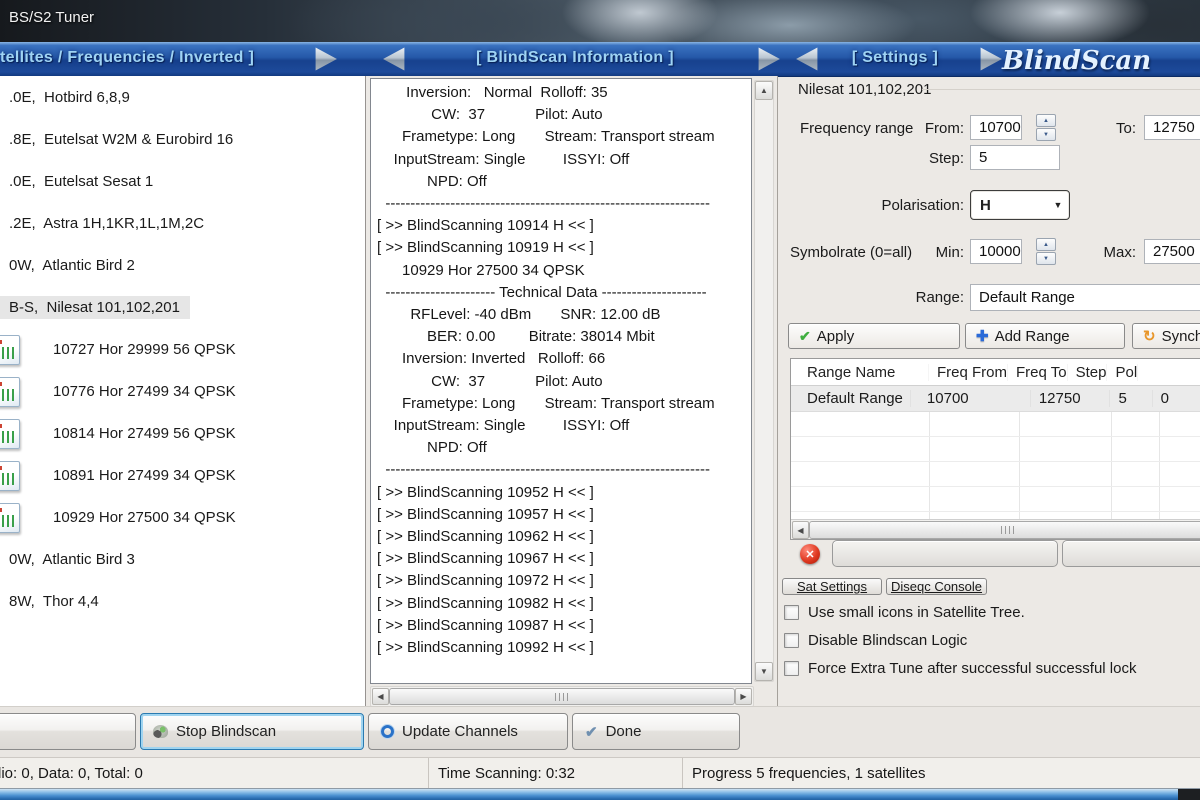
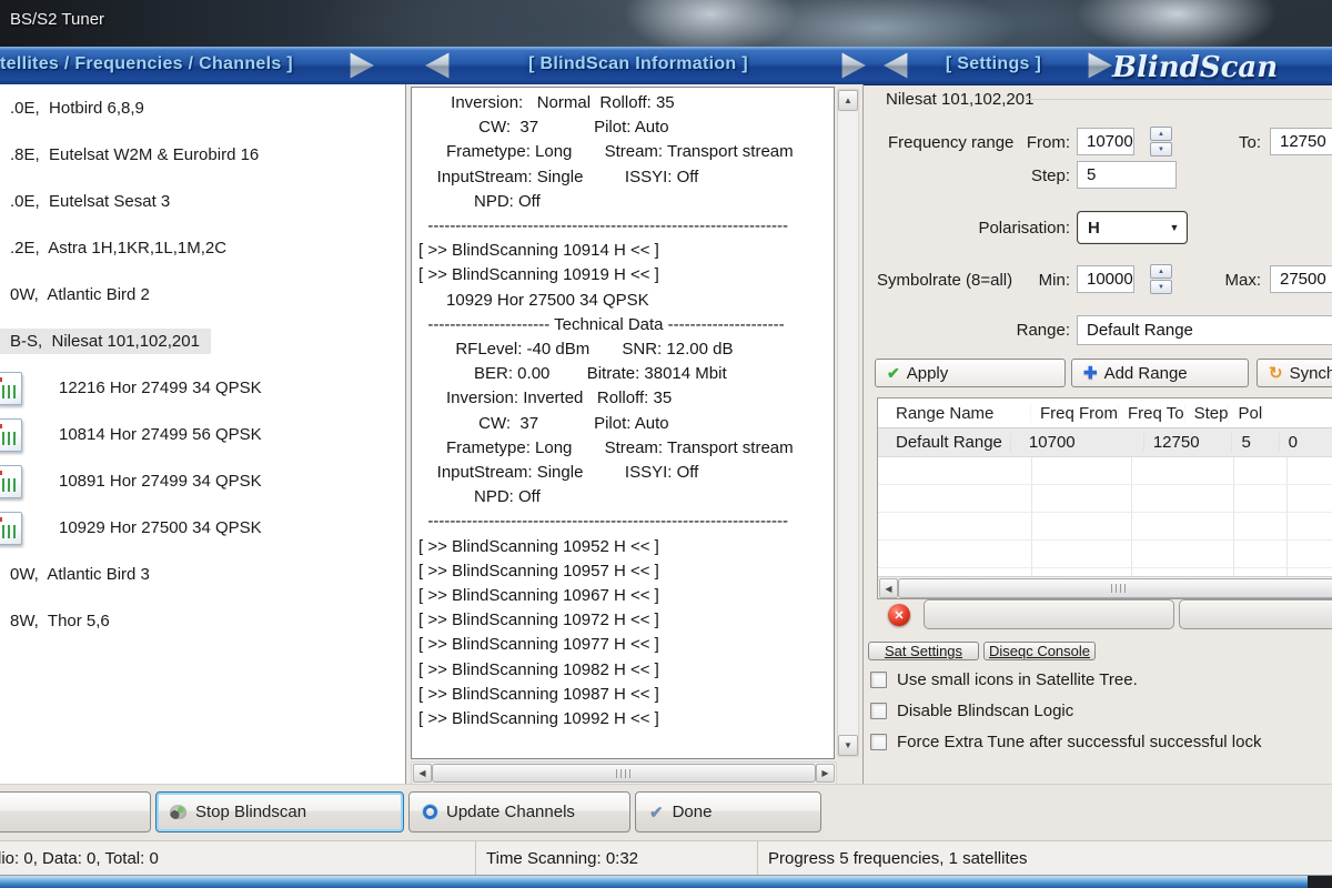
  BS/S2 Tuner
- tellites / Frequencies / Inverted ]
+ tellites / Frequencies / Channels ]
  [ BlindScan Information ]
  [ Settings ]
  BlindScan
  .0E, Hotbird 6,8,9
  .8E, Eutelsat W2M & Eurobird 16
- .0E, Eutelsat Sesat 1
+ .0E, Eutelsat Sesat 3
  .2E, Astra 1H,1KR,1L,1M,2C
  0W, Atlantic Bird 2
  B-S, Nilesat 101,102,201
- 10727 Hor 29999 56 QPSK
- 10776 Hor 27499 34 QPSK
+ 12216 Hor 27499 34 QPSK
  10814 Hor 27499 56 QPSK
  10891 Hor 27499 34 QPSK
  10929 Hor 27500 34 QPSK
  0W, Atlantic Bird 3
- 8W, Thor 4,4
+ 8W, Thor 5,6
  Inversion: Normal Rolloff: 35
  CW: 37 Pilot: Auto
  Frametype: Long Stream: Transport stream
  InputStream: Single ISSYI: Off
  NPD: Off
  -----------------------------------------------------------------
  [ >> BlindScanning 10914 H << ]
  [ >> BlindScanning 10919 H << ]
  10929 Hor 27500 34 QPSK
  ---------------------- Technical Data ---------------------
  RFLevel: -40 dBm SNR: 12.00 dB
  BER: 0.00 Bitrate: 38014 Mbit
- Inversion: Inverted Rolloff: 66
+ Inversion: Inverted Rolloff: 35
  CW: 37 Pilot: Auto
  Frametype: Long Stream: Transport stream
  InputStream: Single ISSYI: Off
  NPD: Off
  -----------------------------------------------------------------
  [ >> BlindScanning 10952 H << ]
  [ >> BlindScanning 10957 H << ]
- [ >> BlindScanning 10962 H << ]
  [ >> BlindScanning 10967 H << ]
  [ >> BlindScanning 10972 H << ]
+ [ >> BlindScanning 10977 H << ]
  [ >> BlindScanning 10982 H << ]
  [ >> BlindScanning 10987 H << ]
  [ >> BlindScanning 10992 H << ]
  ▲
  ▼
  ◀
  ▶
  Nilesat 101,102,20
  Frequency range
  From:
  10700
  To:
  12750
  Step:
  5
  Polarisation:
  H
  ▼
- Symbolrate (0=all)
+ Symbolrate (8=all)
  Min:
  10000
  Max:
  27500
  Range:
  Default Range
  ✔
  Apply
  ✚
  Add Range
  ↻
  Synch
  Range Name
  Freq From
  Freq To
  Step
  Pol
  Default Range
  10700
  12750
  5
  0
  ◀
  ✕
  Sat Settings
  Diseqc Console
  Use small icons in Satellite Tree.
  Disable Blindscan Logic
  Force Extra Tune after successful successful lock
  Stop Blindscan
  Update Channels
  ✔
  Done
  io: 0, Data: 0, Total: 0
  Time Scanning: 0:32
  Progress 5 frequencies, 1 satellites
